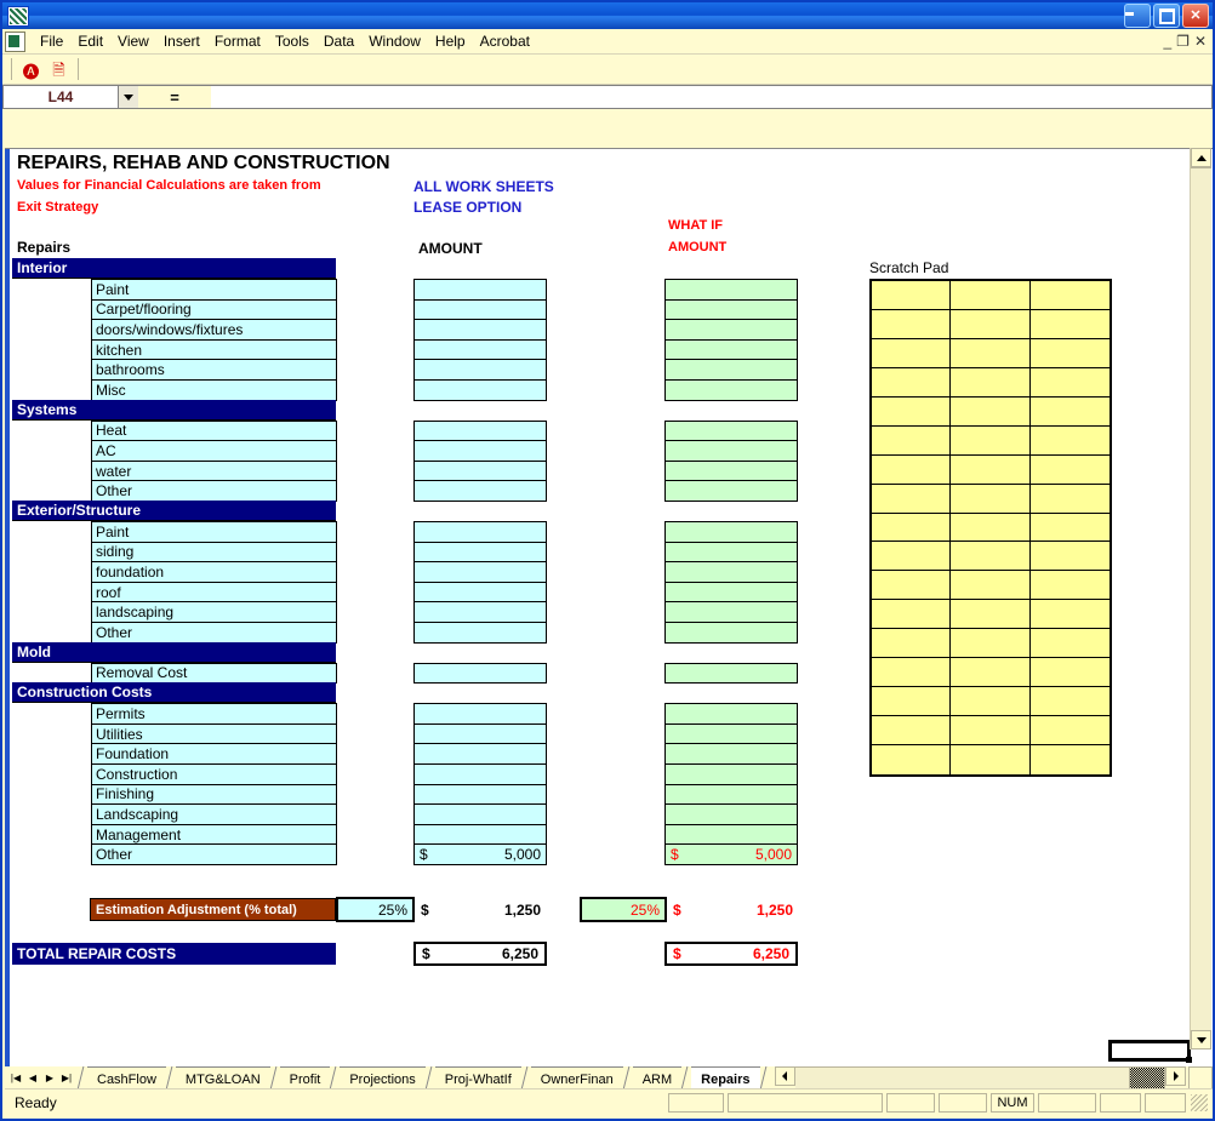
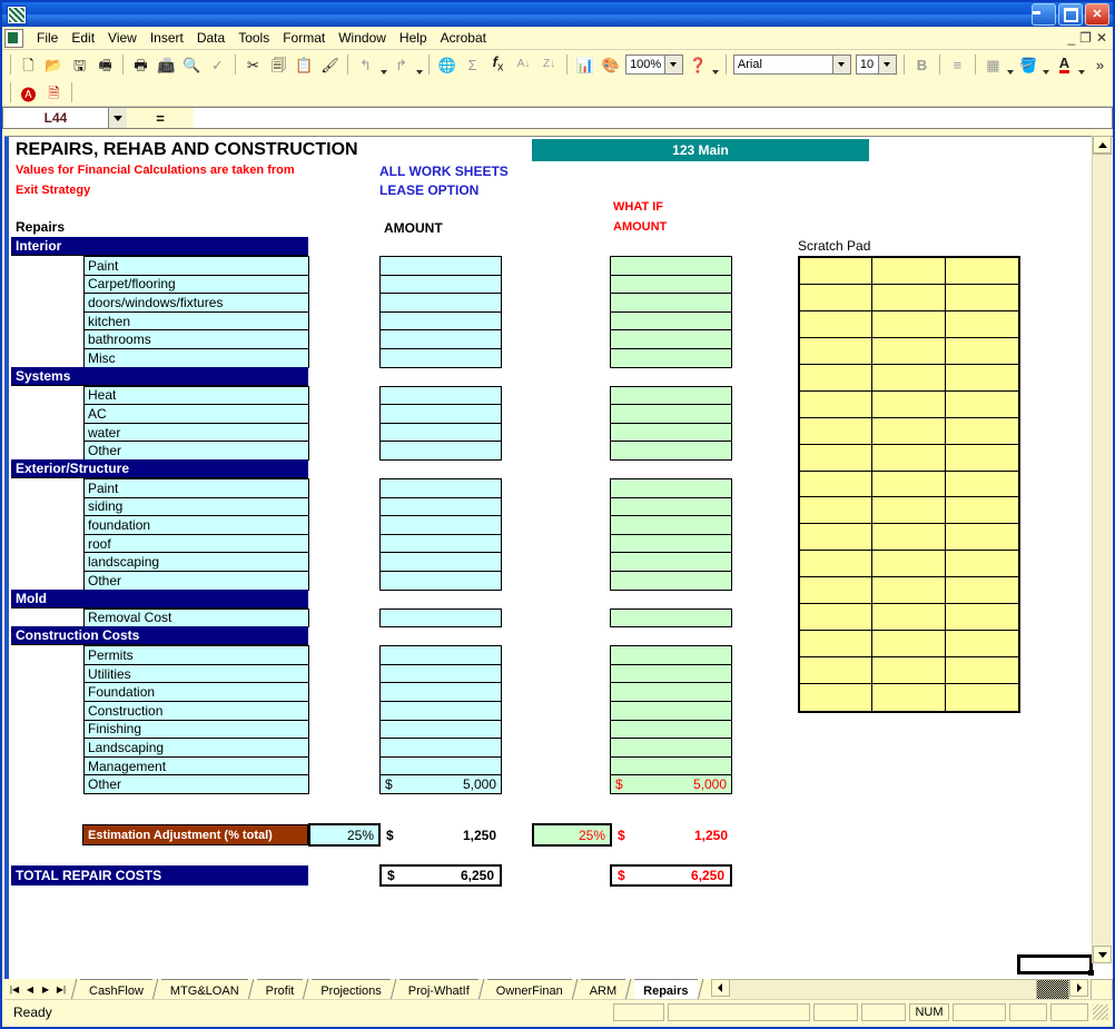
  ✕
  File
  Edit
  View
  Insert
- Format
+ Data
  Tools
- Data
+ Format
  Window
  Help
  Acrobat
  _
  ❐
  ✕
+ 🗋
+ 📂
+ 🖫
+ 🖷
+ 🖶
+ 📠
+ 🔍
+ ✓
+ ✂
+ 🗐
+ 📋
+ 🖌
+ ↰
+ ↱
+ 🌐
+ Σ
+ fx
+ A↓
+ Z↓
+ 📊
+ 🎨
+ 100%
+ ❓
+ Arial
+ 10
+ B
+ ≡
+ ▦
+ 🪣
+ A
+ »
  🅐
  🗎
  L44
  =
  REPAIRS, REHAB AND CONSTRUCTION
  Values for Financial Calculations are taken from
  Exit Strategy
  ALL WORK SHEETS
  LEASE OPTION
+ 123 Main
  Repairs
  AMOUNT
  WHAT IF
  AMOUNT
  Scratch Pad
  Interior
  Paint
  Carpet/flooring
  doors/windows/fixtures
  kitchen
  bathrooms
  Misc
  Systems
  Heat
  AC
  water
  Other
  Exterior/Structure
  Paint
  siding
  foundation
  roof
  landscaping
  Other
  Mold
  Removal Cost
  Construction Costs
  Permits
  Utilities
  Foundation
  Construction
  Finishing
  Landscaping
  Management
  Other
  $
  5,000
  $
  5,000
  Estimation Adjustment (% total)
  25%
  $
  1,250
  25%
  $
  1,250
  TOTAL REPAIR COSTS
  $
  6,250
  $
  6,250
  |◀
  ◀
  ▶
  ▶|
  CashFlow
  MTG&LOAN
  Profit
  Projections
  Proj-WhatIf
  OwnerFinan
  ARM
  Repairs
  Ready
  NUM
